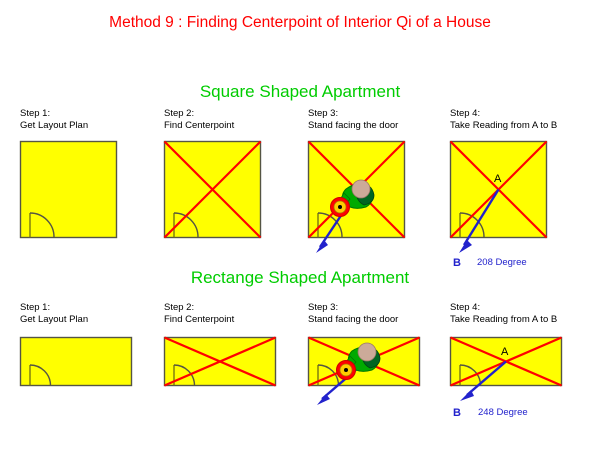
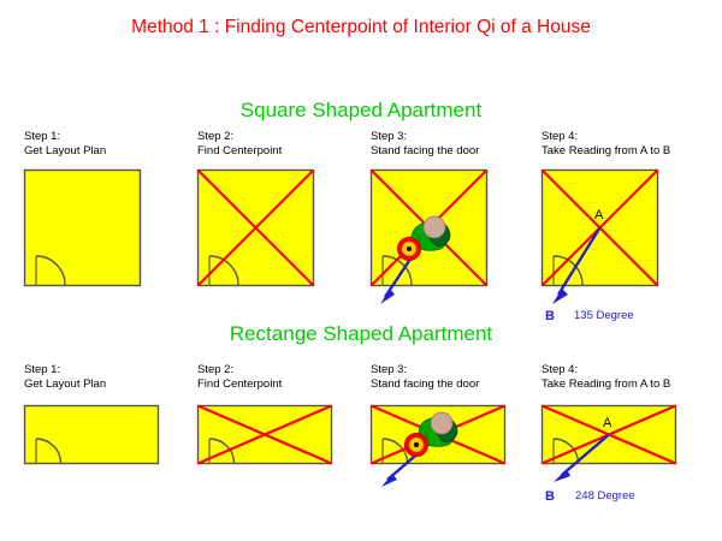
- Method 9 : Finding Centerpoint of Interior Qi of a House
+ Method 1 : Finding Centerpoint of Interior Qi of a House
  Square Shaped Apartment
  Step 1:
  Get Layout Plan
  Step 2:
  Find Centerpoint
  Step 3:
  Stand facing the door
  Step 4:
  Take Reading from A to B
  A
  B
- 208 Degree
+ 135 Degree
  Rectange Shaped Apartment
  Step 1:
  Get Layout Plan
  Step 2:
  Find Centerpoint
  Step 3:
  Stand facing the door
  Step 4:
  Take Reading from A to B
  A
  B
  248 Degree
